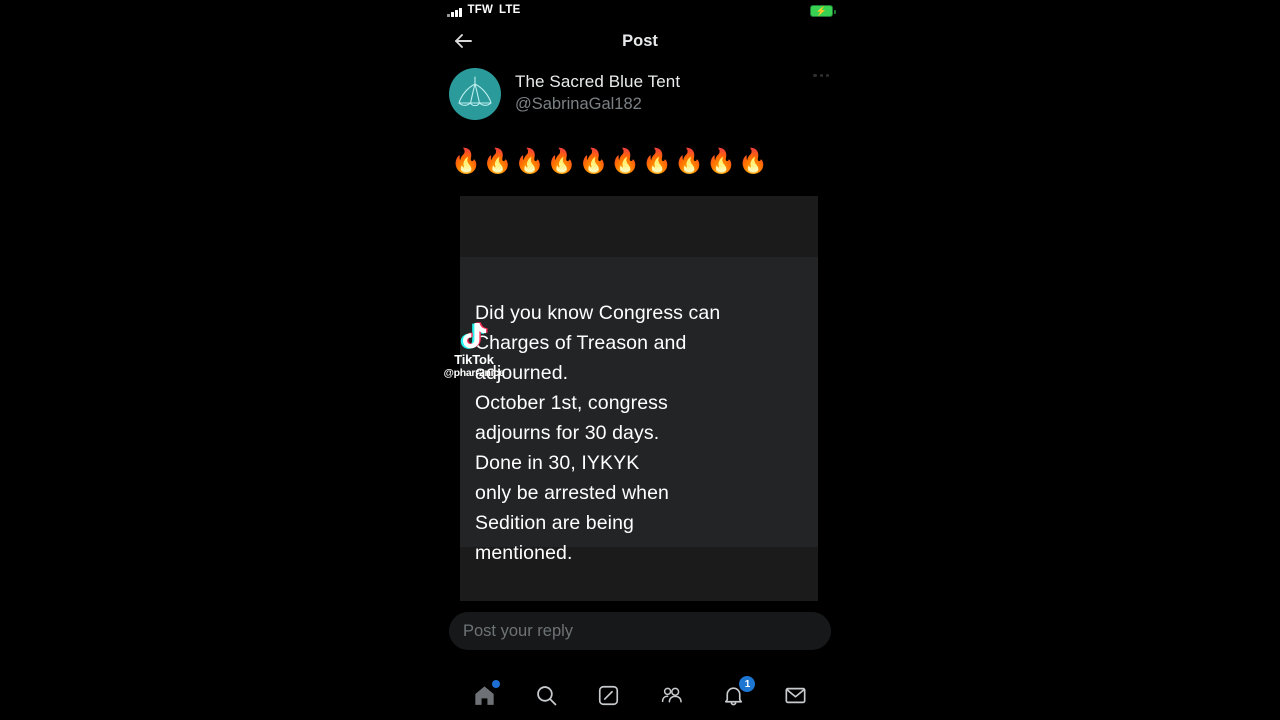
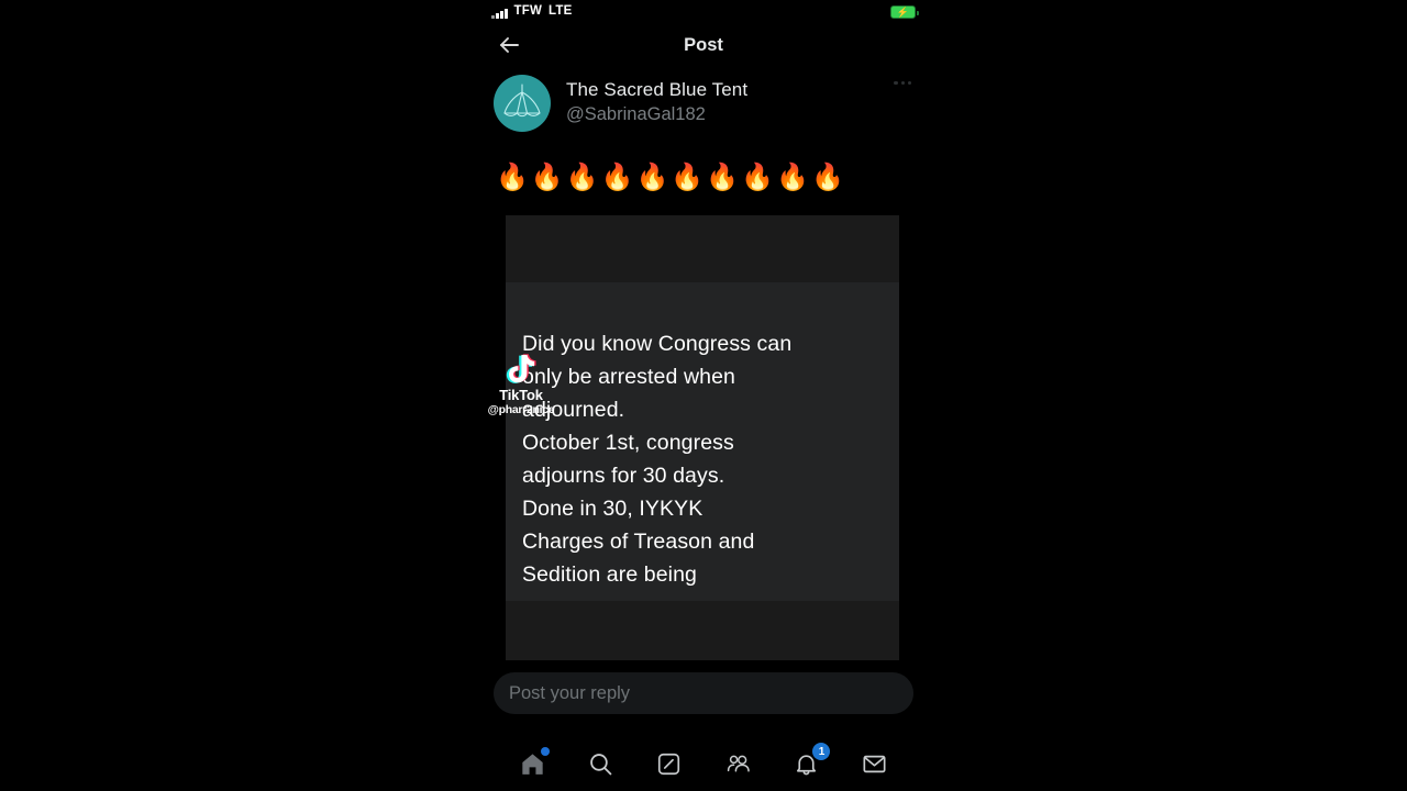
  TFW
  LTE
  ⚡
  Post
  The Sacred Blue Tent
  @SabrinaGal182
  🔥🔥🔥🔥🔥🔥🔥🔥🔥🔥
  TikTok
  @pharr2nice
  Did you know Congress can
- Charges of Treason and
+ only be arrested when
  adjourned.
  October 1st, congress
  adjourns for 30 days.
  Done in 30, IYKYK
- only be arrested when
+ Charges of Treason and
  Sedition are being
- mentioned.
  Post your reply
  1
